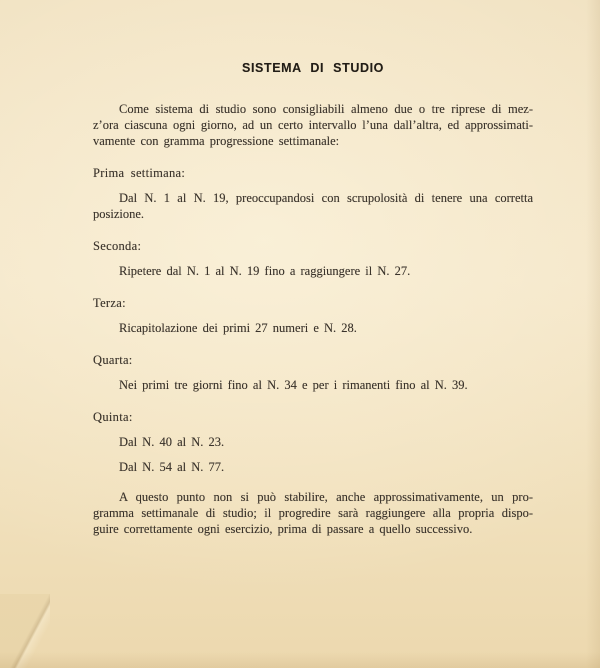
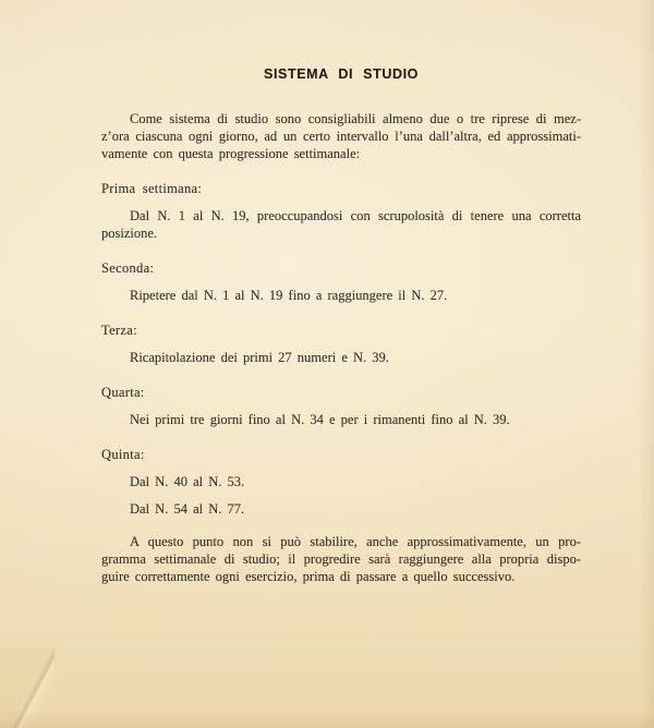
  SISTEMA DI STUDIO
  Come sistema di studio sono consigliabili almeno due o tre riprese di mez-
  z’ora ciascuna ogni giorno, ad un certo intervallo l’una dall’altra, ed approssimati-
- vamente con gramma progressione settimanale:
+ vamente con questa progressione settimanale:
  Prima settimana:
  Dal N. 1 al N. 19, preoccupandosi con scrupolosità di tenere una corretta
  posizione.
  Seconda:
  Ripetere dal N. 1 al N. 19 fino a raggiungere il N. 27.
  Terza:
- Ricapitolazione dei primi 27 numeri e N. 28.
+ Ricapitolazione dei primi 27 numeri e N. 39.
  Quarta:
  Nei primi tre giorni fino al N. 34 e per i rimanenti fino al N. 39.
  Quinta:
- Dal N. 40 al N. 23.
+ Dal N. 40 al N. 53.
  Dal N. 54 al N. 77.
  A questo punto non si può stabilire, anche approssimativamente, un pro-
  gramma settimanale di studio; il progredire sarà raggiungere alla propria dispo-
  guire correttamente ogni esercizio, prima di passare a quello successivo.
